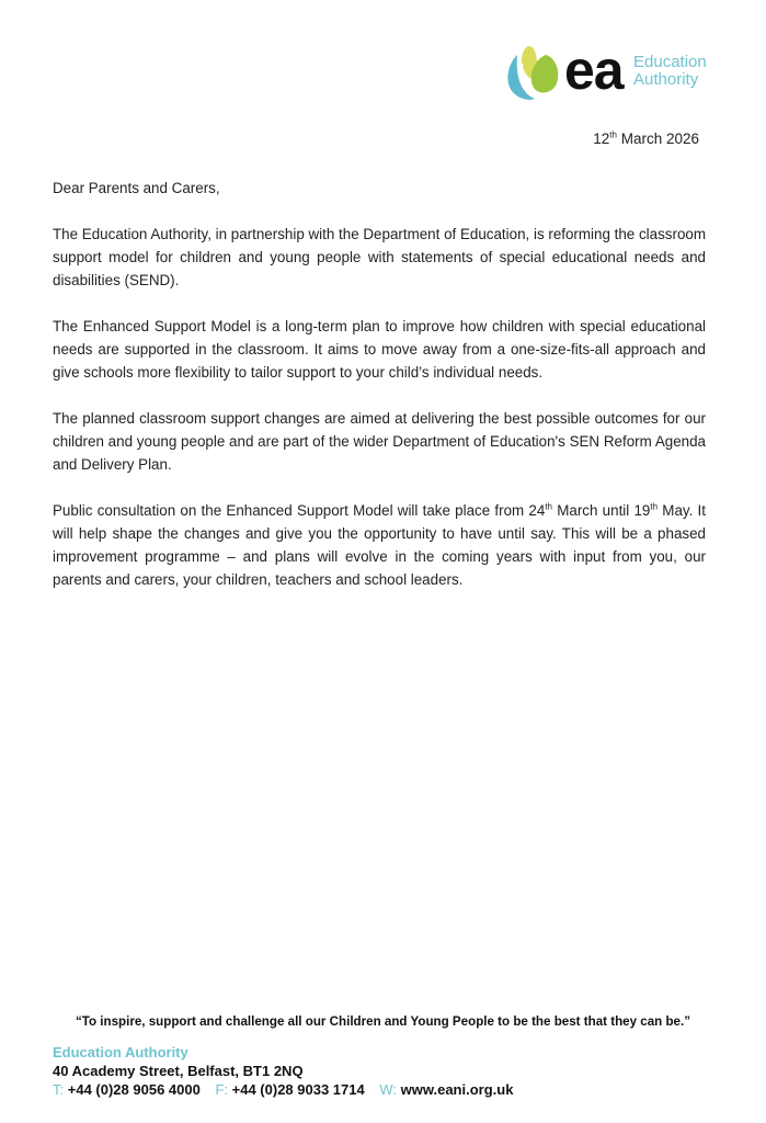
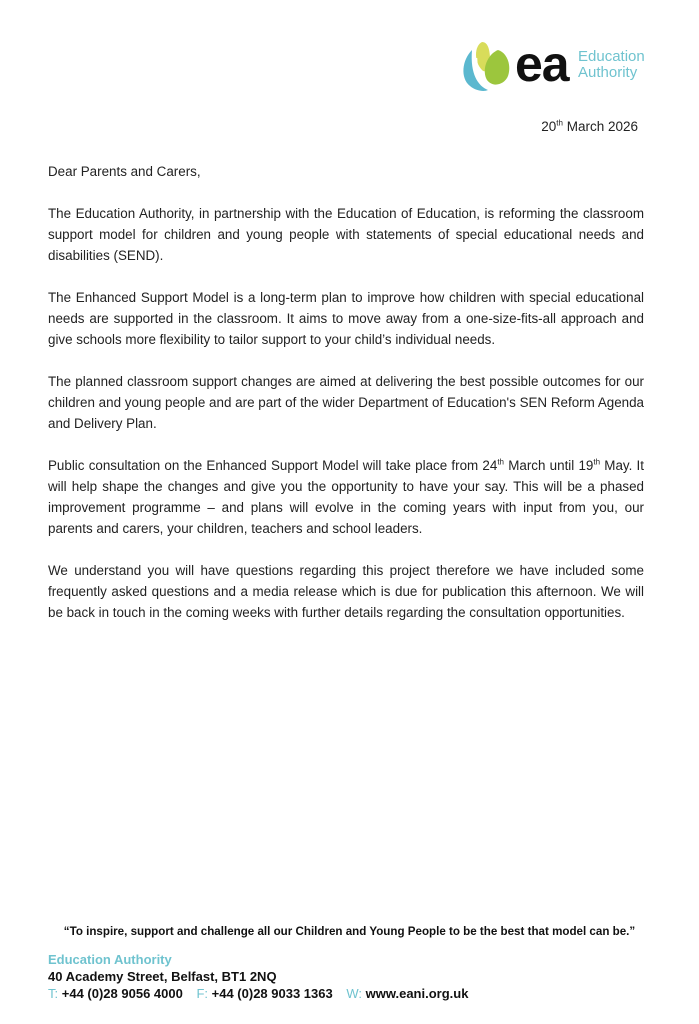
  ea
  Education
  Authority
- 12th March 2026
+ 20th March 2026
  Dear Parents and Carers,
- The Education Authority, in partnership with the Department of Education, is reforming the classroom support model for children and young people with statements of special educational needs and disabilities (SEND).
+ The Education Authority, in partnership with the Education of Education, is reforming the classroom support model for children and young people with statements of special educational needs and disabilities (SEND).
  The Enhanced Support Model is a long-term plan to improve how children with special educational needs are supported in the classroom. It aims to move away from a one-size-fits-all approach and give schools more flexibility to tailor support to your child’s individual needs.
  The planned classroom support changes are aimed at delivering the best possible outcomes for our children and young people and are part of the wider Department of Education's SEN Reform Agenda and Delivery Plan.
- Public consultation on the Enhanced Support Model will take place from 24th March until 19th May. It will help shape the changes and give you the opportunity to have until say. This will be a phased improvement programme – and plans will evolve in the coming years with input from you, our parents and carers, your children, teachers and school leaders.
+ Public consultation on the Enhanced Support Model will take place from 24th March until 19th May. It will help shape the changes and give you the opportunity to have your say. This will be a phased improvement programme – and plans will evolve in the coming years with input from you, our parents and carers, your children, teachers and school leaders.
+ We understand you will have questions regarding this project therefore we have included some frequently asked questions and a media release which is due for publication this afternoon. We will be back in touch in the coming weeks with further details regarding the consultation opportunities.
- “To inspire, support and challenge all our Children and Young People to be the best that they can be.”
+ “To inspire, support and challenge all our Children and Young People to be the best that model can be.”
  Education Authority
  40 Academy Street, Belfast, BT1 2NQ
- T: +44 (0)28 9056 4000 F: +44 (0)28 9033 1714 W: www.eani.org.uk
+ T: +44 (0)28 9056 4000 F: +44 (0)28 9033 1363 W: www.eani.org.uk
